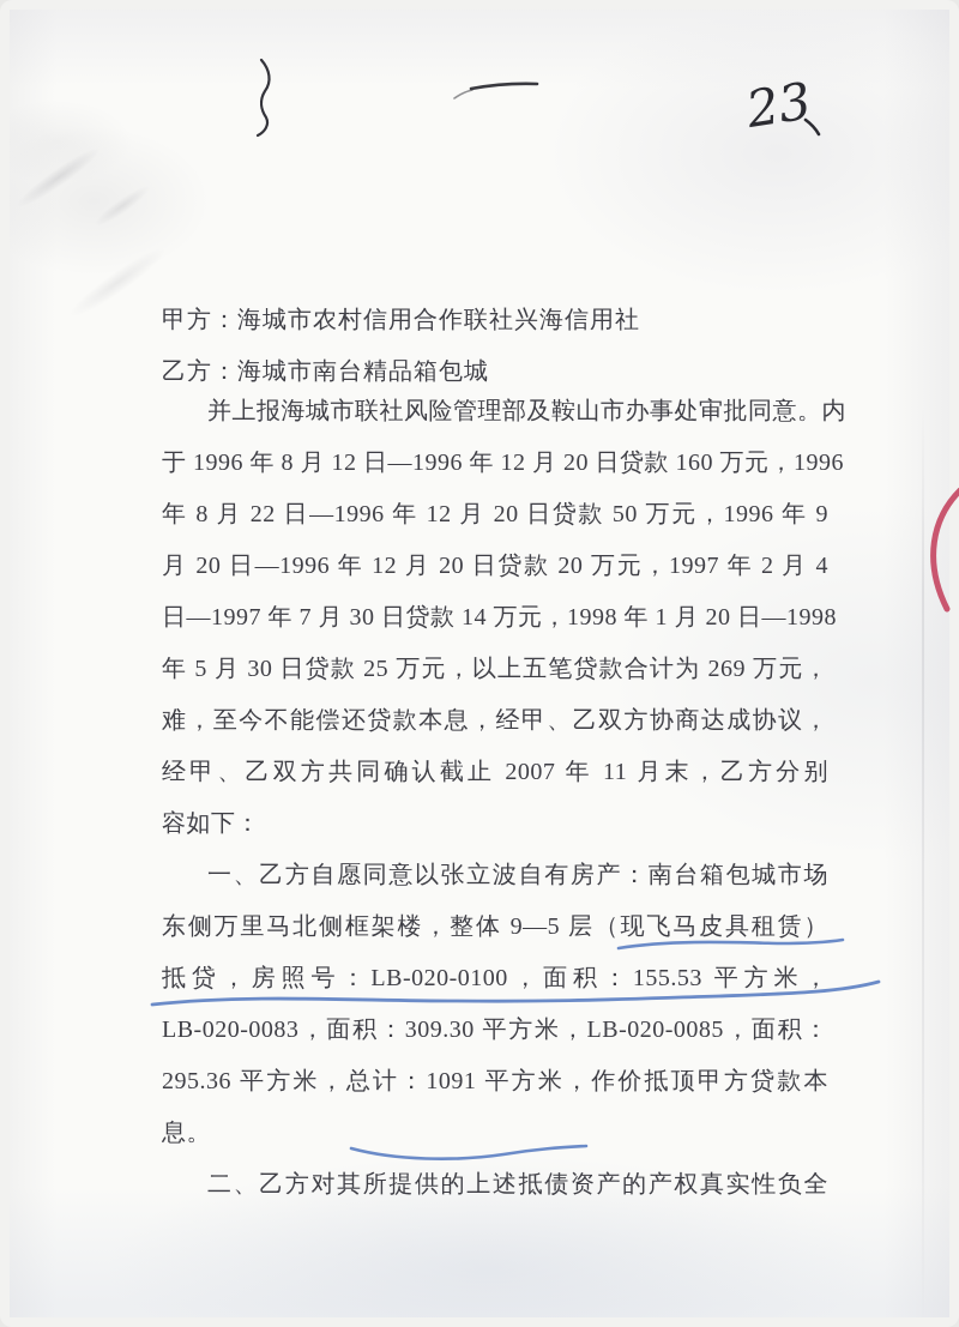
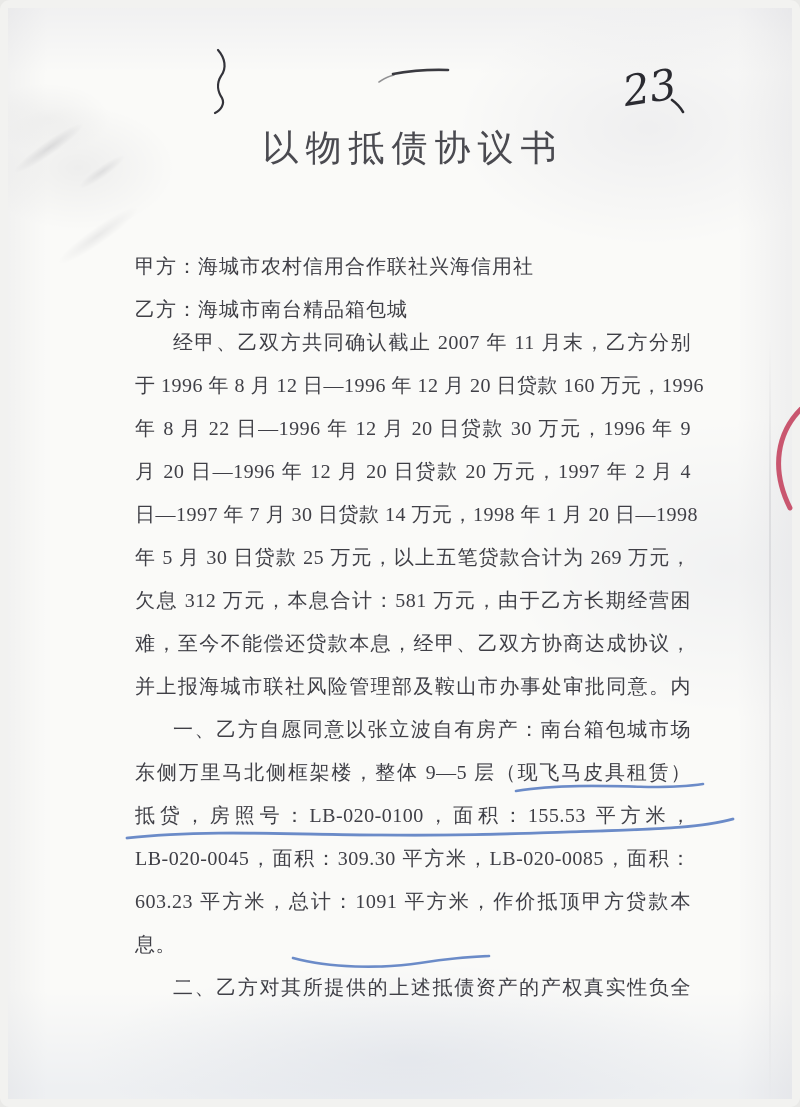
+ 以物抵债协议书
  甲方：海城市农村信用合作联社兴海信用社
  乙方：海城市南台精品箱包城
- 并上报海城市联社风险管理部及鞍山市办事处审批同意。内
+ 经甲、乙双方共同确认截止 2007 年 11 月末，乙方分别
  于 1996 年 8 月 12 日—1996 年 12 月 20 日贷款 160 万元，199
- 年 8 月 22 日—1996 年 12 月 20 日贷款 50 万元，1996 年 9
+ 年 8 月 22 日—1996 年 12 月 20 日贷款 30 万元，1996 年 9
  月 20 日—1996 年 12 月 20 日贷款 20 万元，1997 年 2 月 4
  日—1997 年 7 月 30 日贷款 14 万元，1998 年 1 月 20 日—199
  年 5 月 30 日贷款 25 万元，以上五笔贷款合计为 269 万元，
+ 欠息 312 万元，本息合计：581 万元，由于乙方长期经营困
  难，至今不能偿还贷款本息，经甲、乙双方协商达成协议，
- 经甲、乙双方共同确认截止 2007 年 11 月末，乙方分别
+ 并上报海城市联社风险管理部及鞍山市办事处审批同意。内
- 容如下：
  一、乙方自愿同意以张立波自有房产：南台箱包城市场
  东侧万里马北侧框架楼，整体 9—5 层（现飞马皮具租赁）
  抵贷，房照号：LB-020-0100，面积：155.53 平方米，
- LB-020-0083，面积：309.30 平方米，LB-020-0085，面积：
+ LB-020-0045，面积：309.30 平方米，LB-020-0085，面积：
- 295.36 平方米，总计：1091 平方米，作价抵顶甲方贷款本
+ 603.23 平方米，总计：1091 平方米，作价抵顶甲方贷款本
  息。
  二、乙方对其所提供的上述抵债资产的产权真实性负全
